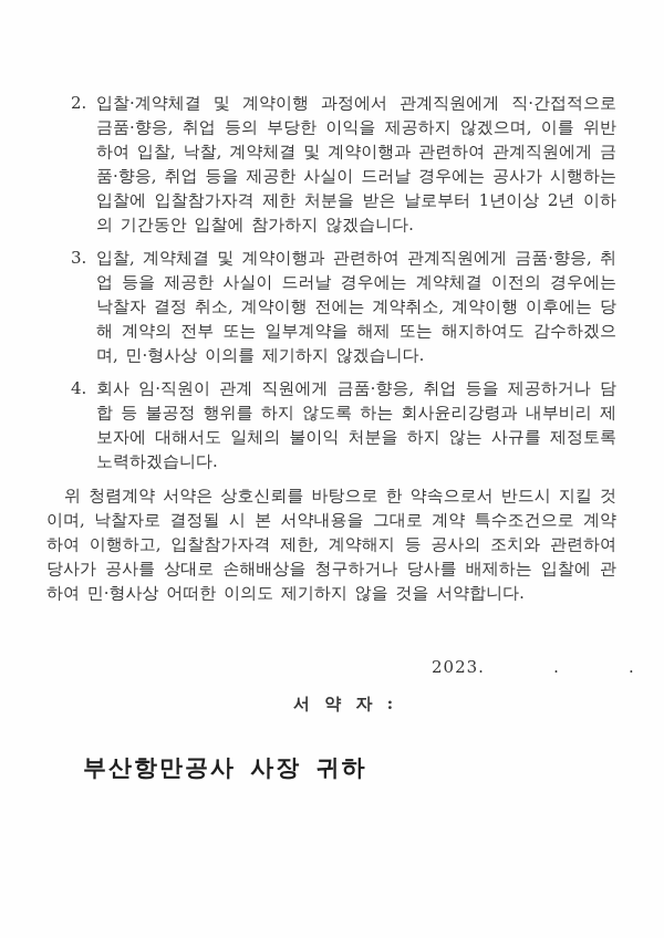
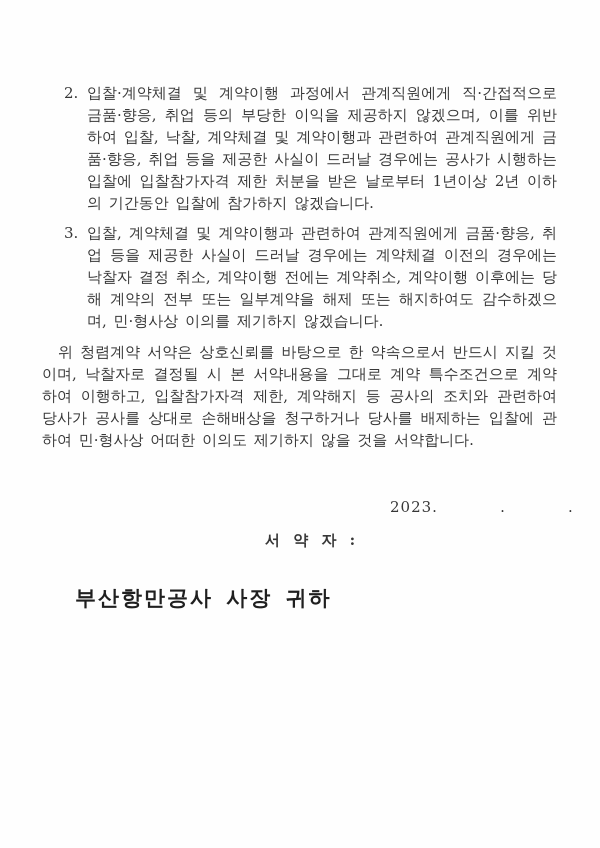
  2.
  입찰·계약체결 및 계약이행 과정에서 관계직원에게 직·간접적으로 금품·향응, 취업 등의 부당한 이익을 제공하지 않겠으며, 이를 위반하여 입찰, 낙찰, 계약체결 및 계약이행과 관련하여 관계직원에게 금품·향응, 취업 등을 제공한 사실이 드러날 경우에는 공사가 시행하는 입찰에 입찰참가자격 제한 처분을 받은 날로부터 1년이상 2년 이하의 기간동안 입찰에 참가하지 않겠습니다.
  3.
  입찰, 계약체결 및 계약이행과 관련하여 관계직원에게 금품·향응, 취업 등을 제공한 사실이 드러날 경우에는 계약체결 이전의 경우에는 낙찰자 결정 취소, 계약이행 전에는 계약취소, 계약이행 이후에는 당해 계약의 전부 또는 일부계약을 해제 또는 해지하여도 감수하겠으며, 민·형사상 이의를 제기하지 않겠습니다.
- 4.
- 회사 임·직원이 관계 직원에게 금품·향응, 취업 등을 제공하거나 담합 등 불공정 행위를 하지 않도록 하는 회사윤리강령과 내부비리 제보자에 대해서도 일체의 불이익 처분을 하지 않는 사규를 제정토록 노력하겠습니다.
  위 청렴계약 서약은 상호신뢰를 바탕으로 한 약속으로서 반드시 지킬 것이며, 낙찰자로 결정될 시 본 서약내용을 그대로 계약 특수조건으로 계약하여 이행하고, 입찰참가자격 제한, 계약해지 등 공사의 조치와 관련하여 당사가 공사를 상대로 손해배상을 청구하거나 당사를 배제하는 입찰에 관하여 민·형사상 어떠한 이의도 제기하지 않을 것을 서약합니다.
  2023. . .
  서 약 자 :
  부산항만공사 사장 귀하
